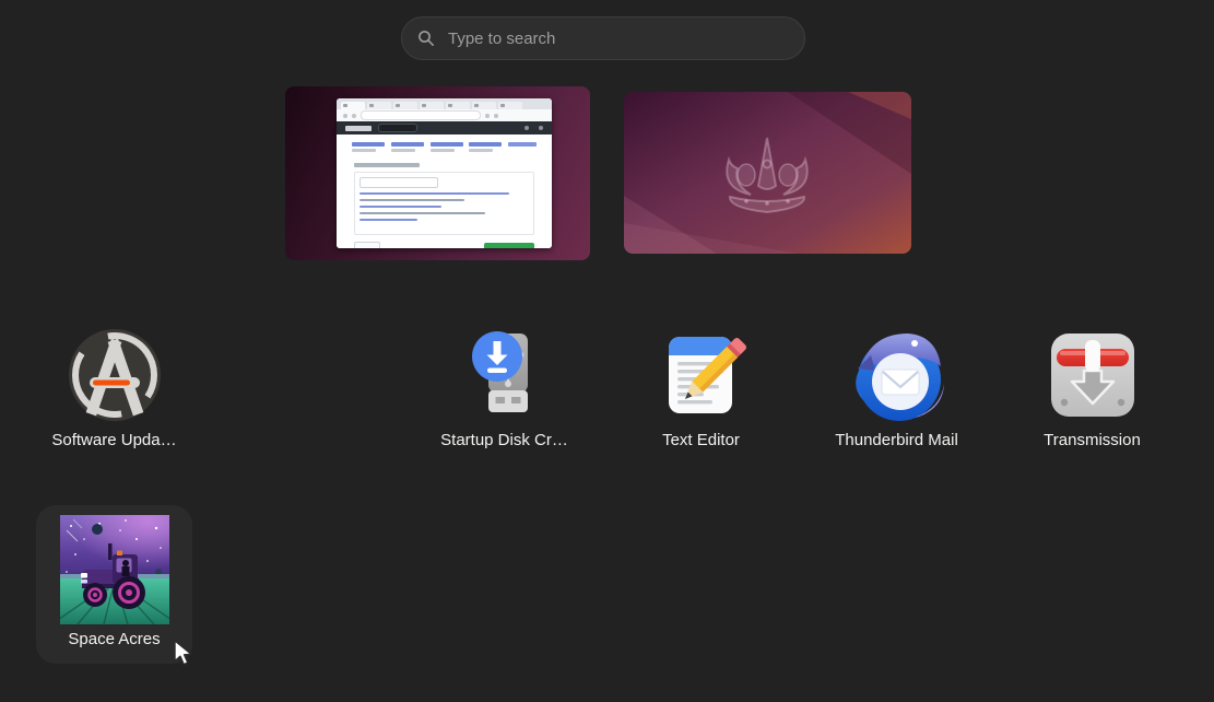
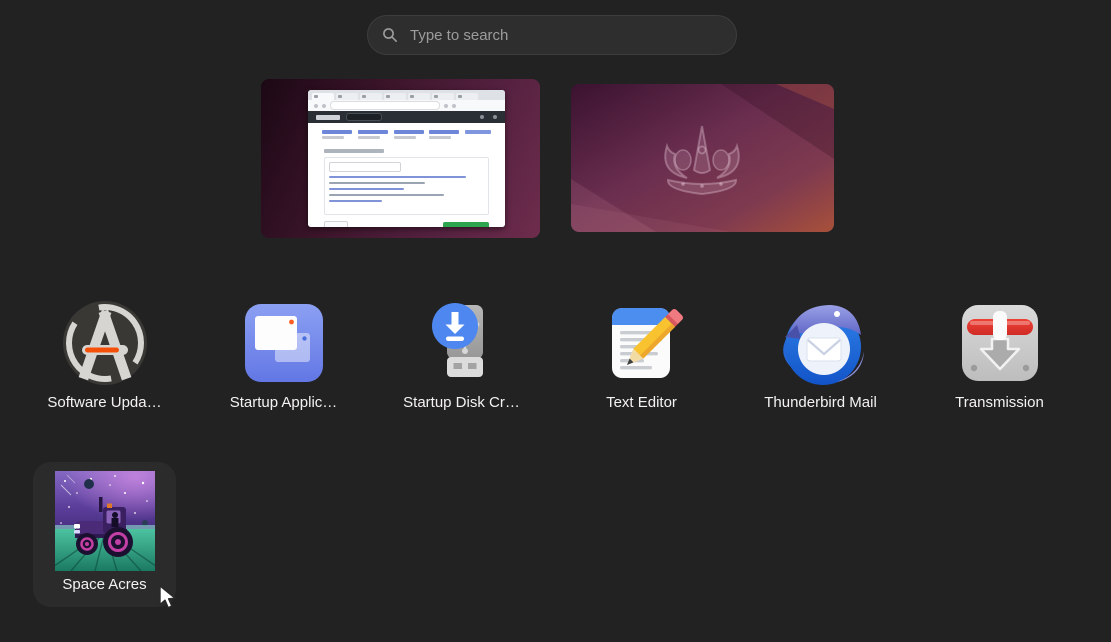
  Type to search
  Software Upda…
+ Startup Applic…
  Startup Disk Cr…
  Text Editor
  Thunderbird Mail
  Transmission
  Space Acres
